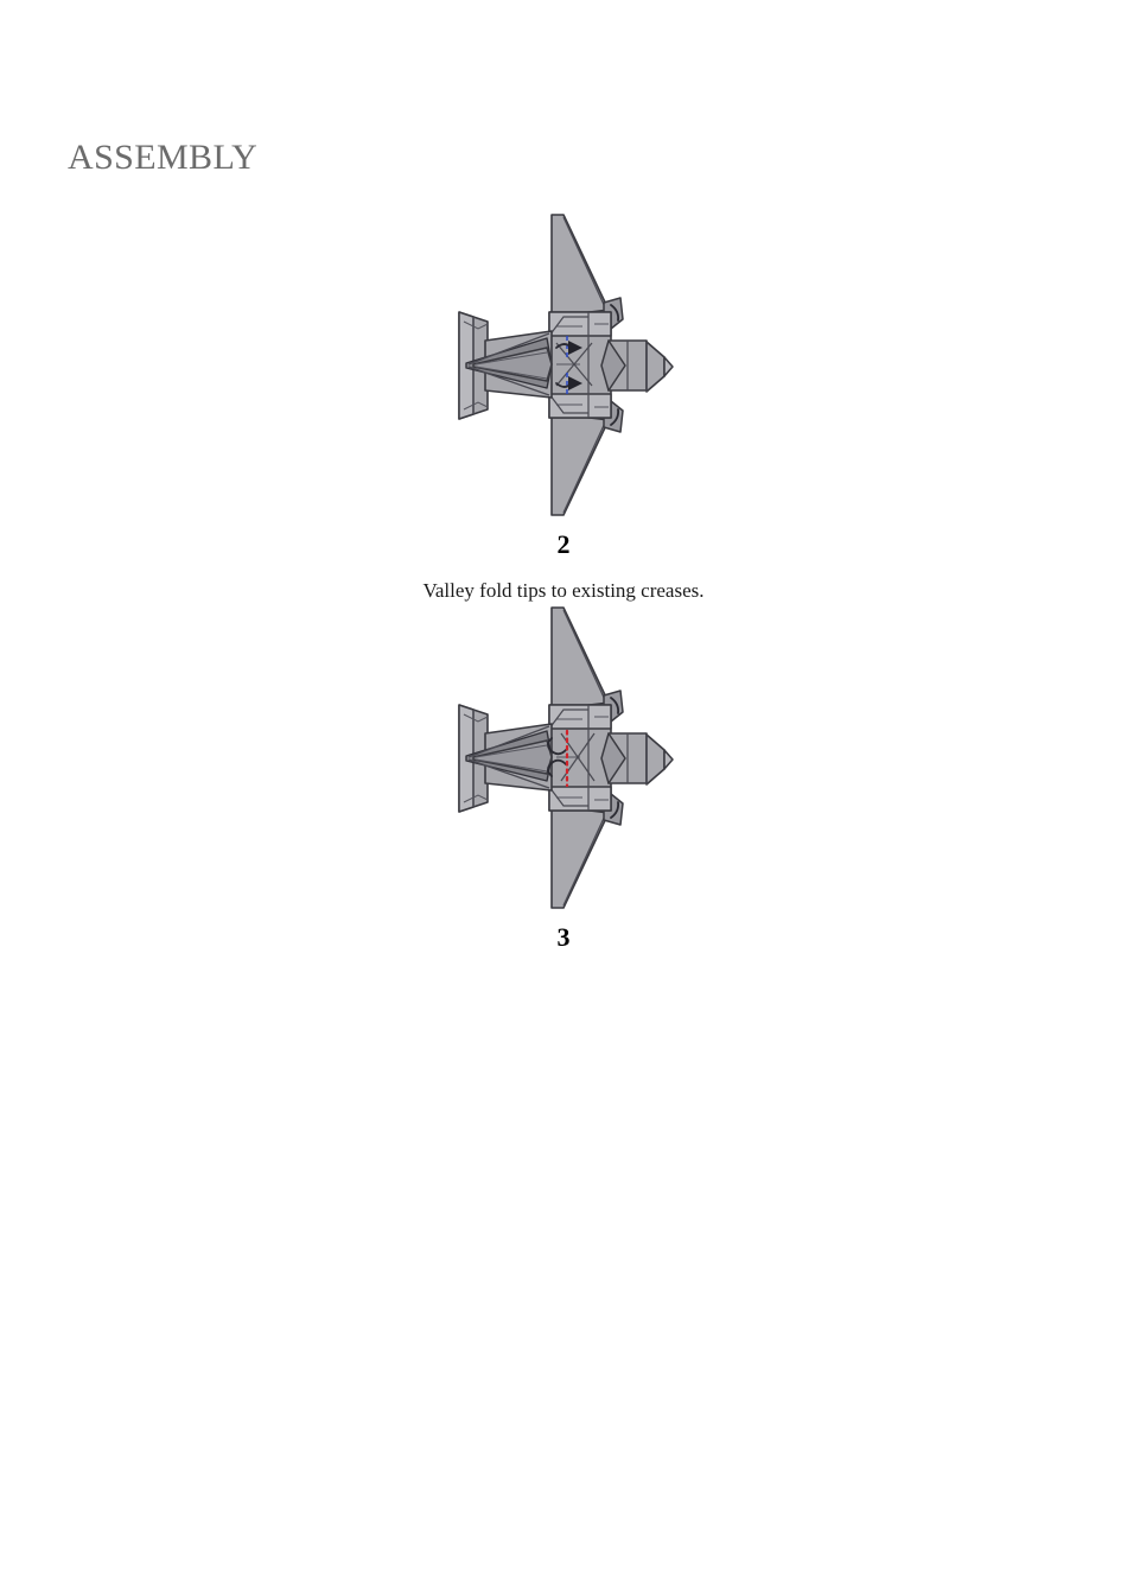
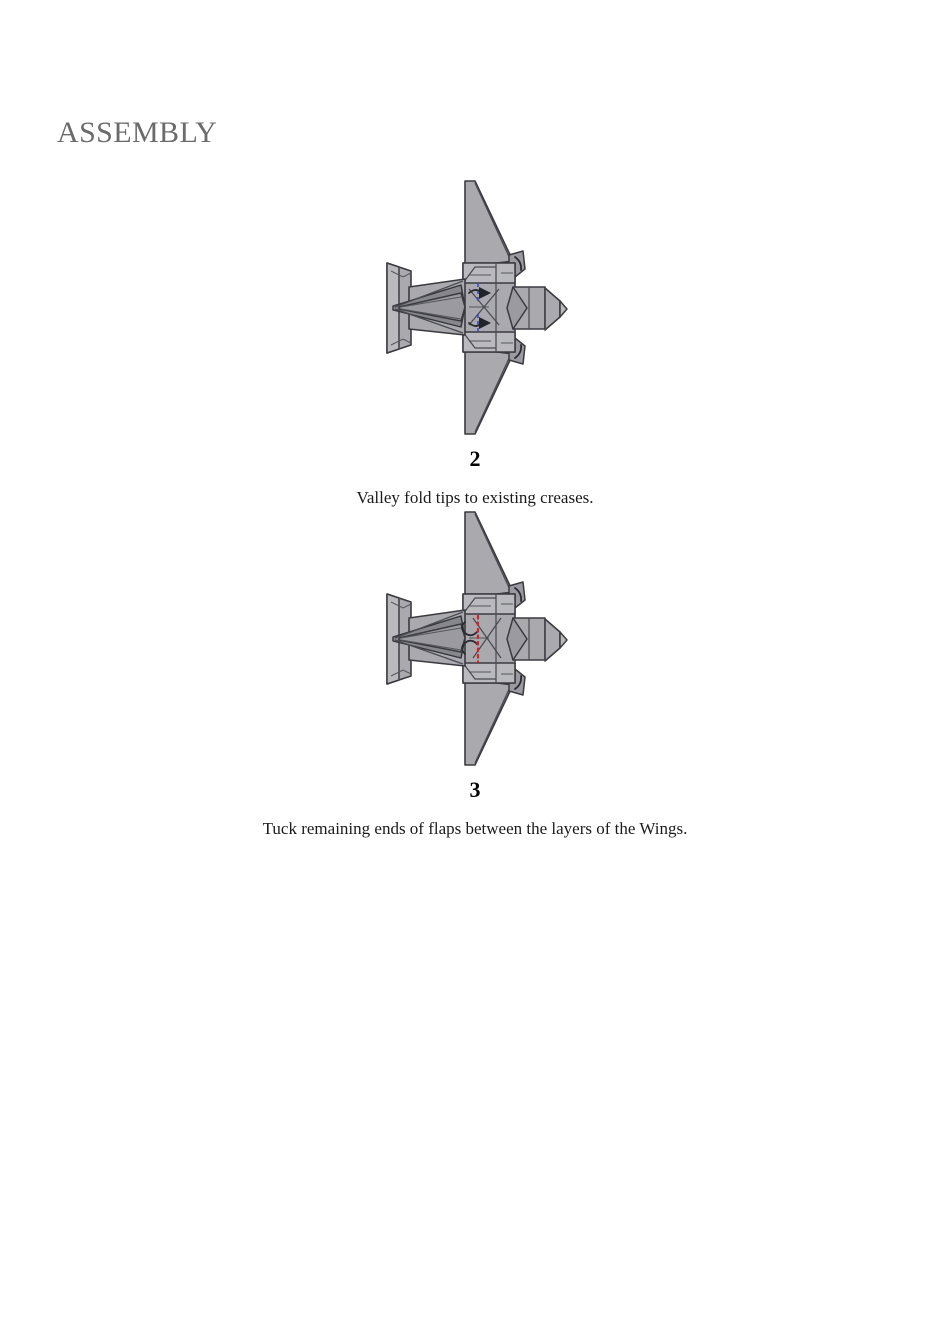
  ASSEMBLY
  2
  Valley fold tips to existing creases.
  3
+ Tuck remaining ends of flaps between the layers of the Wings.
